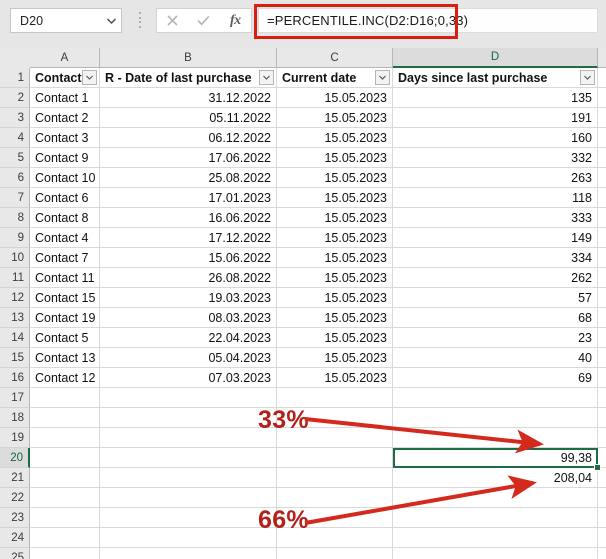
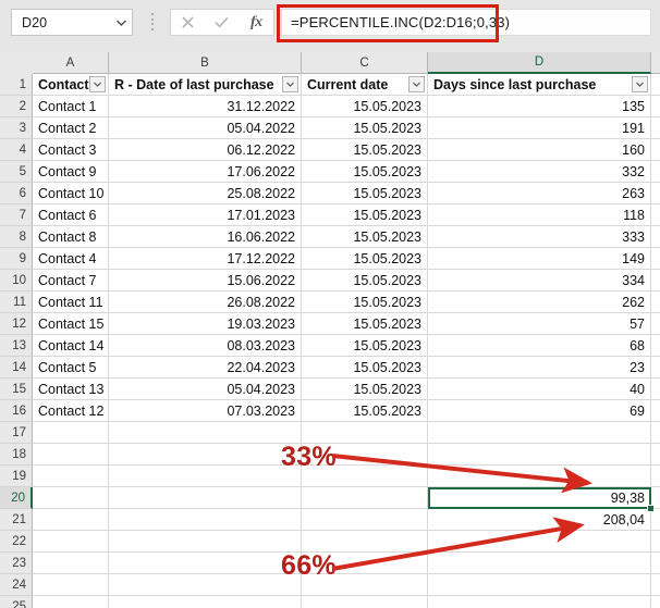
  D20
  fx
  =PERCENTILE.INC(D2:D16;0,33)
  A
  B
  C
  D
  1
  2
  3
  4
  5
  6
  7
  8
  9
  10
  11
  12
  13
  14
  15
  16
  17
  18
  19
  20
  21
  22
  23
  24
  25
  Contact
  R - Date of last purchase
  Current date
  Days since last purchase
  Contact 1
  31.12.2022
  15.05.2023
  135
  Contact 2
- 05.11.2022
+ 05.04.2022
  15.05.2023
  191
  Contact 3
  06.12.2022
  15.05.2023
  160
  Contact 9
  17.06.2022
  15.05.2023
  332
  Contact 10
  25.08.2022
  15.05.2023
  263
  Contact 6
  17.01.2023
  15.05.2023
  118
  Contact 8
  16.06.2022
  15.05.2023
  333
  Contact 4
  17.12.2022
  15.05.2023
  149
  Contact 7
  15.06.2022
  15.05.2023
  334
  Contact 11
  26.08.2022
  15.05.2023
  262
  Contact 15
  19.03.2023
  15.05.2023
  57
- Contact 19
+ Contact 14
  08.03.2023
  15.05.2023
  68
  Contact 5
  22.04.2023
  15.05.2023
  23
  Contact 13
  05.04.2023
  15.05.2023
  40
  Contact 12
  07.03.2023
  15.05.2023
  69
  99,38
  208,04
  33%
  66%
